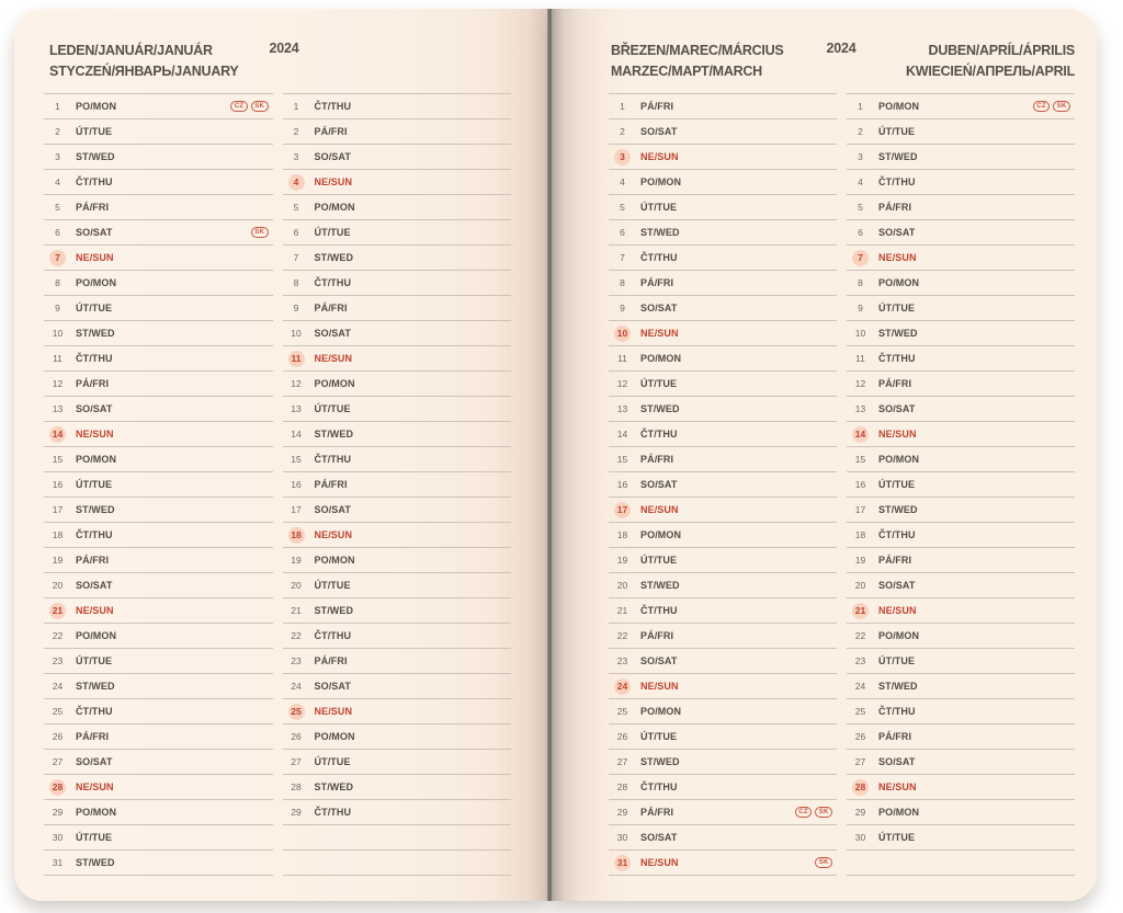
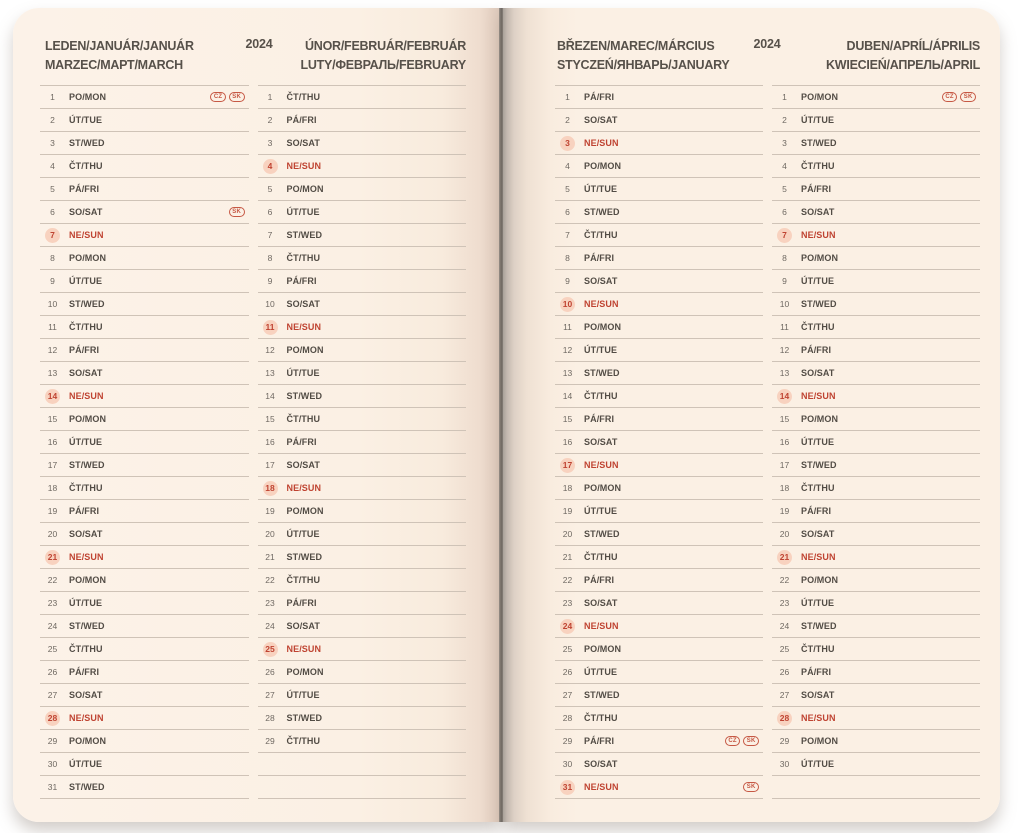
  LEDEN/JANUÁR/JANUÁR
- STYCZEŃ/ЯНВАРЬ/JANUARY
+ MARZEC/МАРТ/MARCH
  2024
+ ÚNOR/FEBRUÁR/FEBRUÁR
+ LUTY/ФЕВРАЛЬ/FEBRUARY
  1
  PO/MON
  2
  ÚT/TUE
  3
  ST/WED
  4
  ČT/THU
  5
  PÁ/FRI
  6
  SO/SAT
  7
  NE/SUN
  8
  PO/MON
  9
  ÚT/TUE
  10
  ST/WED
  11
  ČT/THU
  12
  PÁ/FRI
  13
  SO/SAT
  14
  NE/SUN
  15
  PO/MON
  16
  ÚT/TUE
  17
  ST/WED
  18
  ČT/THU
  19
  PÁ/FRI
  20
  SO/SAT
  21
  NE/SUN
  22
  PO/MON
  23
  ÚT/TUE
  24
  ST/WED
  25
  ČT/THU
  26
  PÁ/FRI
  27
  SO/SAT
  28
  NE/SUN
  29
  PO/MON
  30
  ÚT/TUE
  31
  ST/WED
  1
  ČT/THU
  2
  PÁ/FRI
  3
  SO/SAT
  4
  NE/SUN
  5
  PO/MON
  6
  ÚT/TUE
  7
  ST/WED
  8
  ČT/THU
  9
  PÁ/FRI
  10
  SO/SAT
  11
  NE/SUN
  12
  PO/MON
  13
  ÚT/TUE
  14
  ST/WED
  15
  ČT/THU
  16
  PÁ/FRI
  17
  SO/SAT
  18
  NE/SUN
  19
  PO/MON
  20
  ÚT/TUE
  21
  ST/WED
  22
  ČT/THU
  23
  PÁ/FRI
  24
  SO/SAT
  25
  NE/SUN
  26
  PO/MON
  27
  ÚT/TUE
  28
  ST/WED
  29
  ČT/THU
  BŘEZEN/MAREC/MÁRCIUS
- MARZEC/МАРТ/MARCH
+ STYCZEŃ/ЯНВАРЬ/JANUARY
  2024
  DUBEN/APRÍL/ÁPRILIS
  KWIECIEŃ/АПРЕЛЬ/APRIL
  1
  PÁ/FRI
  2
  SO/SAT
  3
  NE/SUN
  4
  PO/MON
  5
  ÚT/TUE
  6
  ST/WED
  7
  ČT/THU
  8
  PÁ/FRI
  9
  SO/SAT
  10
  NE/SUN
  11
  PO/MON
  12
  ÚT/TUE
  13
  ST/WED
  14
  ČT/THU
  15
  PÁ/FRI
  16
  SO/SAT
  17
  NE/SUN
  18
  PO/MON
  19
  ÚT/TUE
  20
  ST/WED
  21
  ČT/THU
  22
  PÁ/FRI
  23
  SO/SAT
  24
  NE/SUN
  25
  PO/MON
  26
  ÚT/TUE
  27
  ST/WED
  28
  ČT/THU
  29
  PÁ/FRI
  30
  SO/SAT
  31
  NE/SUN
  1
  PO/MON
  2
  ÚT/TUE
  3
  ST/WED
  4
  ČT/THU
  5
  PÁ/FRI
  6
  SO/SAT
  7
  NE/SUN
  8
  PO/MON
  9
  ÚT/TUE
  10
  ST/WED
  11
  ČT/THU
  12
  PÁ/FRI
  13
  SO/SAT
  14
  NE/SUN
  15
  PO/MON
  16
  ÚT/TUE
  17
  ST/WED
  18
  ČT/THU
  19
  PÁ/FRI
  20
  SO/SAT
  21
  NE/SUN
  22
  PO/MON
  23
  ÚT/TUE
  24
  ST/WED
  25
  ČT/THU
  26
  PÁ/FRI
  27
  SO/SAT
  28
  NE/SUN
  29
  PO/MON
  30
  ÚT/TUE
